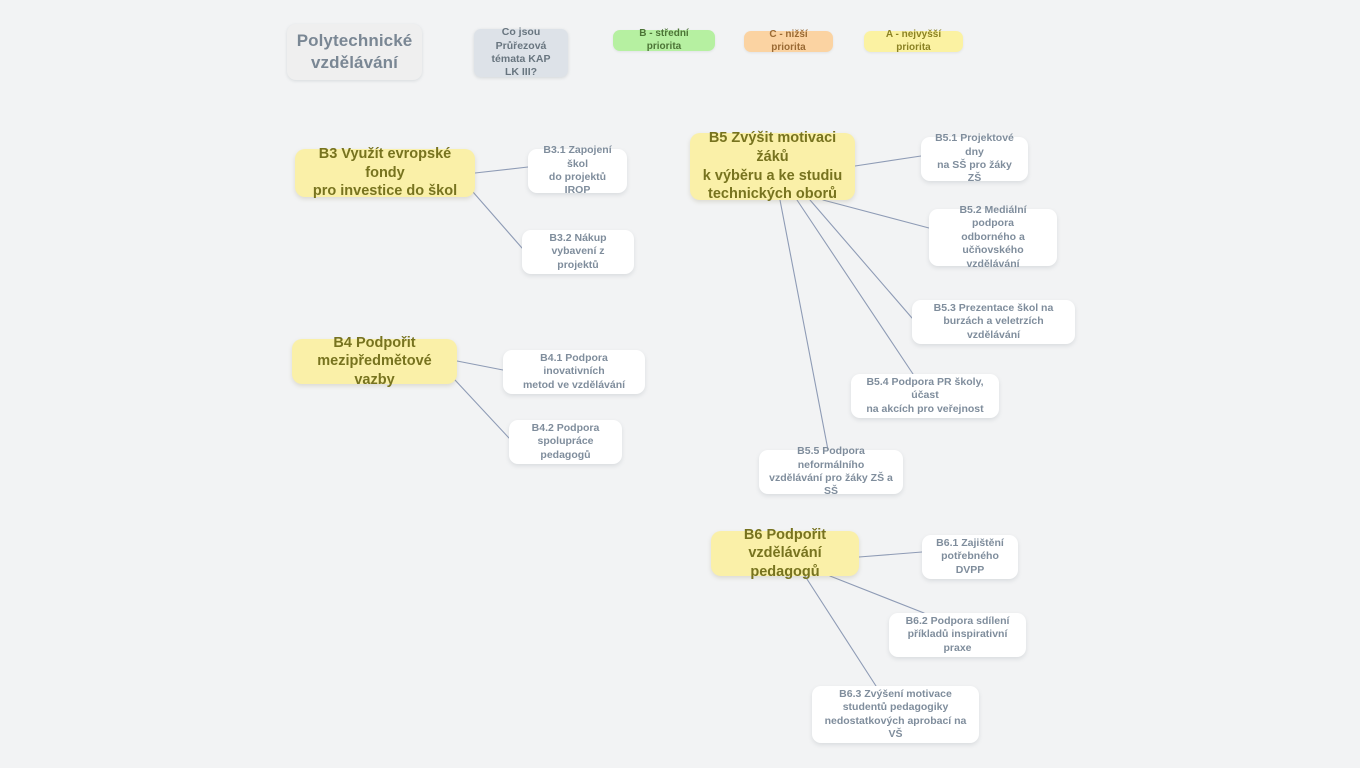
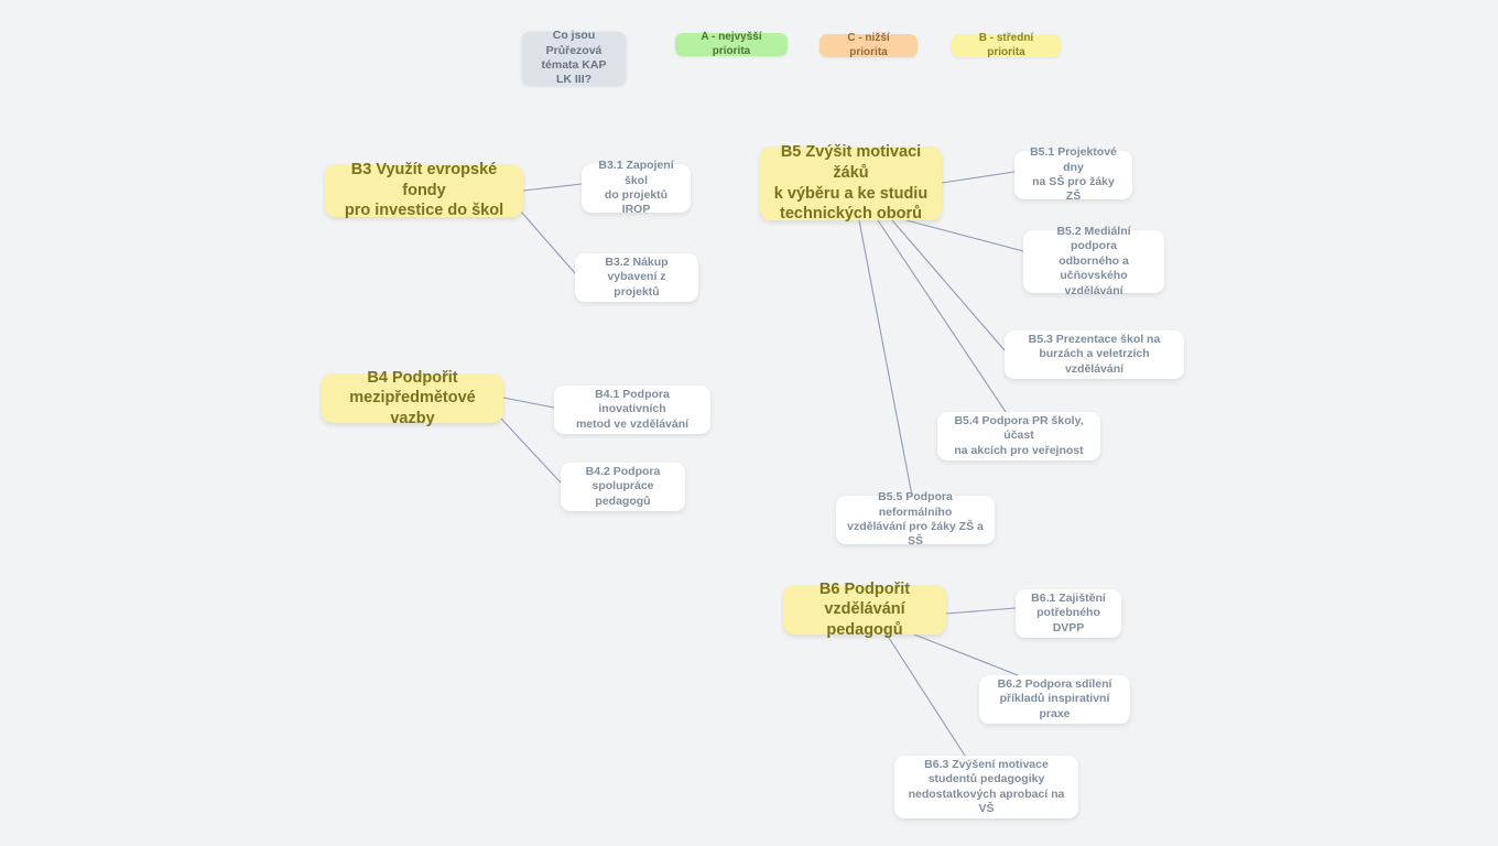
- Polytechnické
- vzdělávání
  Co jsou Průřezová
  témata KAP LK III?
- B - střední priorita
+ A - nejvyšší priorita
  C - nižší priorita
- A - nejvyšší priorita
+ B - střední priorita
  B3 Využít evropské fondy
  pro investice do škol
  B3.1 Zapojení škol
  do projektů IROP
  B3.2 Nákup
  vybavení z projektů
  B4 Podpořit
  mezipředmětové vazby
  B4.1 Podpora inovativních
  metod ve vzdělávání
  B4.2 Podpora
  spolupráce pedagogů
  B5 Zvýšit motivaci žáků
  k výběru a ke studiu
  technických oborů
  B5.1 Projektové dny
  na SŠ pro žáky ZŠ
  B5.2 Mediální podpora
  odborného a
  učňovského vzdělávání
  B5.3 Prezentace škol na
  burzách a veletrzích vzdělávání
  B5.4 Podpora PR školy, účast
  na akcích pro veřejnost
  B5.5 Podpora neformálního
  vzdělávání pro žáky ZŠ a SŠ
  B6 Podpořit
  vzdělávání pedagogů
  B6.1 Zajištění
  potřebného DVPP
  B6.2 Podpora sdílení
  příkladů inspirativní praxe
  B6.3 Zvýšení motivace
  studentů pedagogiky
  nedostatkových aprobací na VŠ
